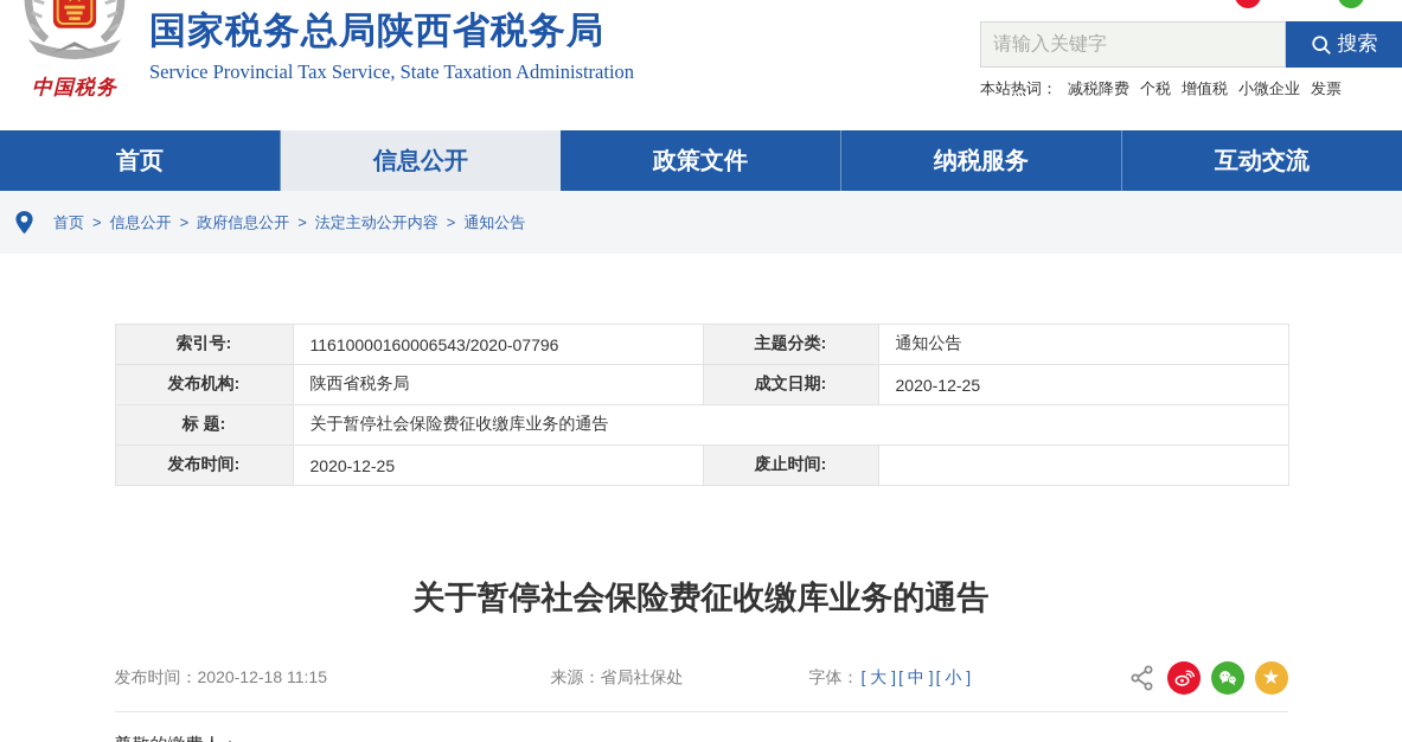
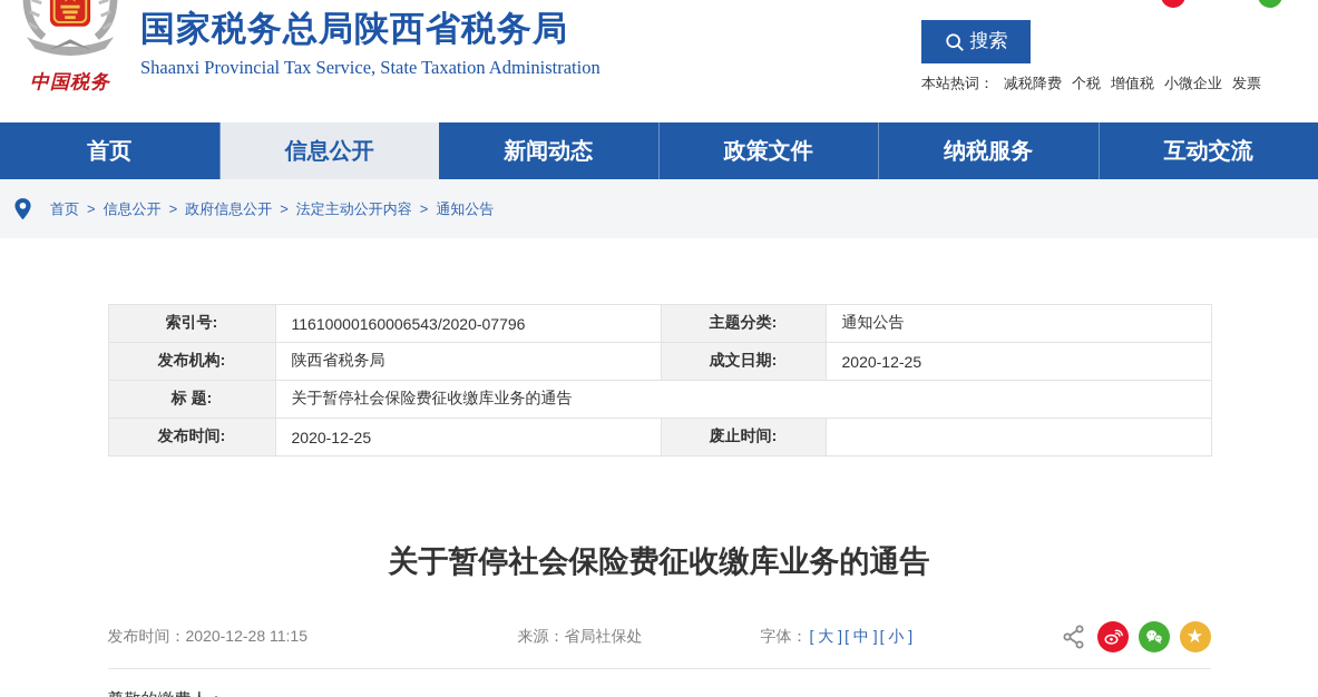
  中国税务
  国家税务总局陕西省税务局
- Service Provincial Tax Service, State Taxation Administration
+ Shaanxi Provincial Tax Service, State Taxation Administration
- 请输入关键字
  搜索
  本站热词：
  减税降费
  个税
  增值税
  小微企业
  发票
  首页
  信息公开
+ 新闻动态
  政策文件
  纳税服务
  互动交流
  首页
  >
  信息公开
  >
  政府信息公开
  >
  法定主动公开内容
  >
  通知公告
  索引号:	11610000160006543/2020-07796	主题分类:	通知公告
  发布机构:	陕西省税务局	成文日期:	2020-12-25
  标 题:	关于暂停社会保险费征收缴库业务的通告
  发布时间:	2020-12-25	废止时间:
  关于暂停社会保险费征收缴库业务的通告
- 发布时间：2020-12-18 11:15
+ 发布时间：2020-12-28 11:15
  来源：省局社保处
  字体：
  [ 大 ]
  [ 中 ]
  [ 小 ]
  ★
